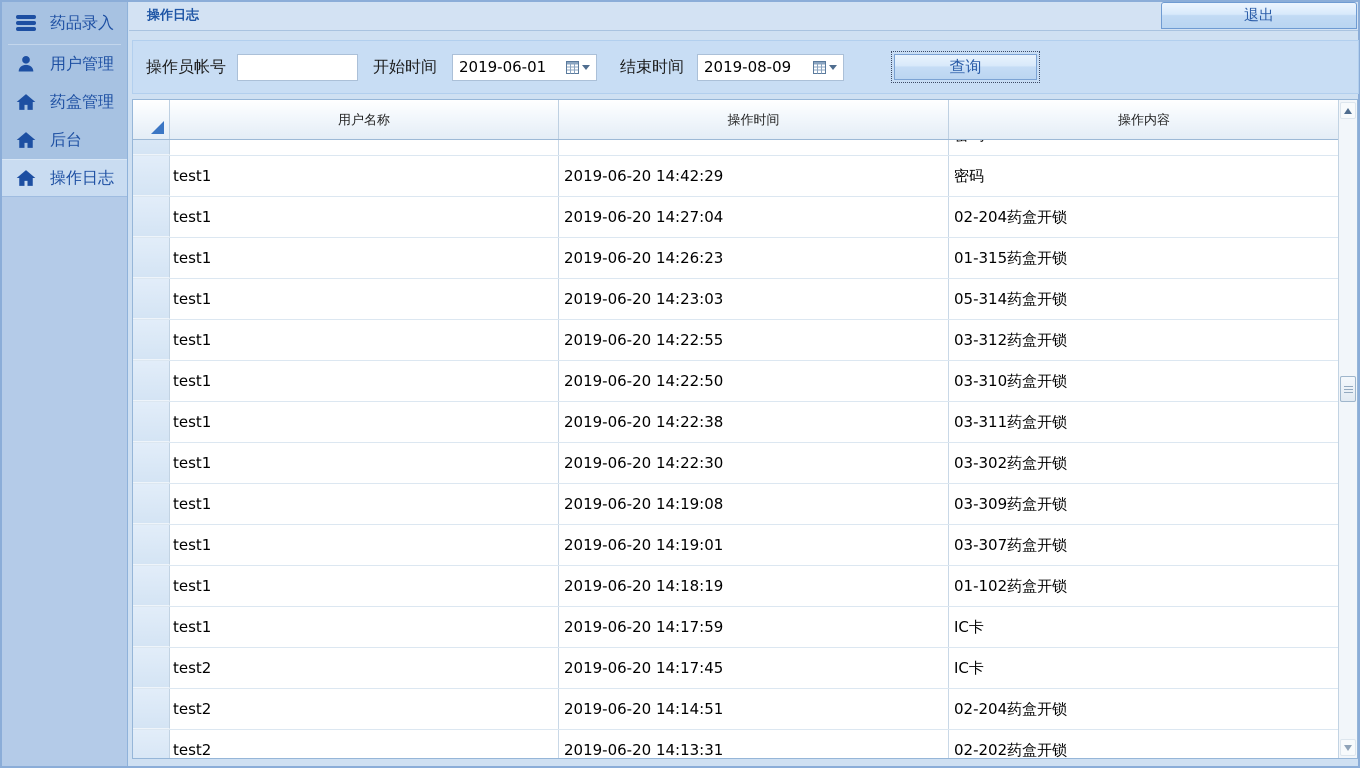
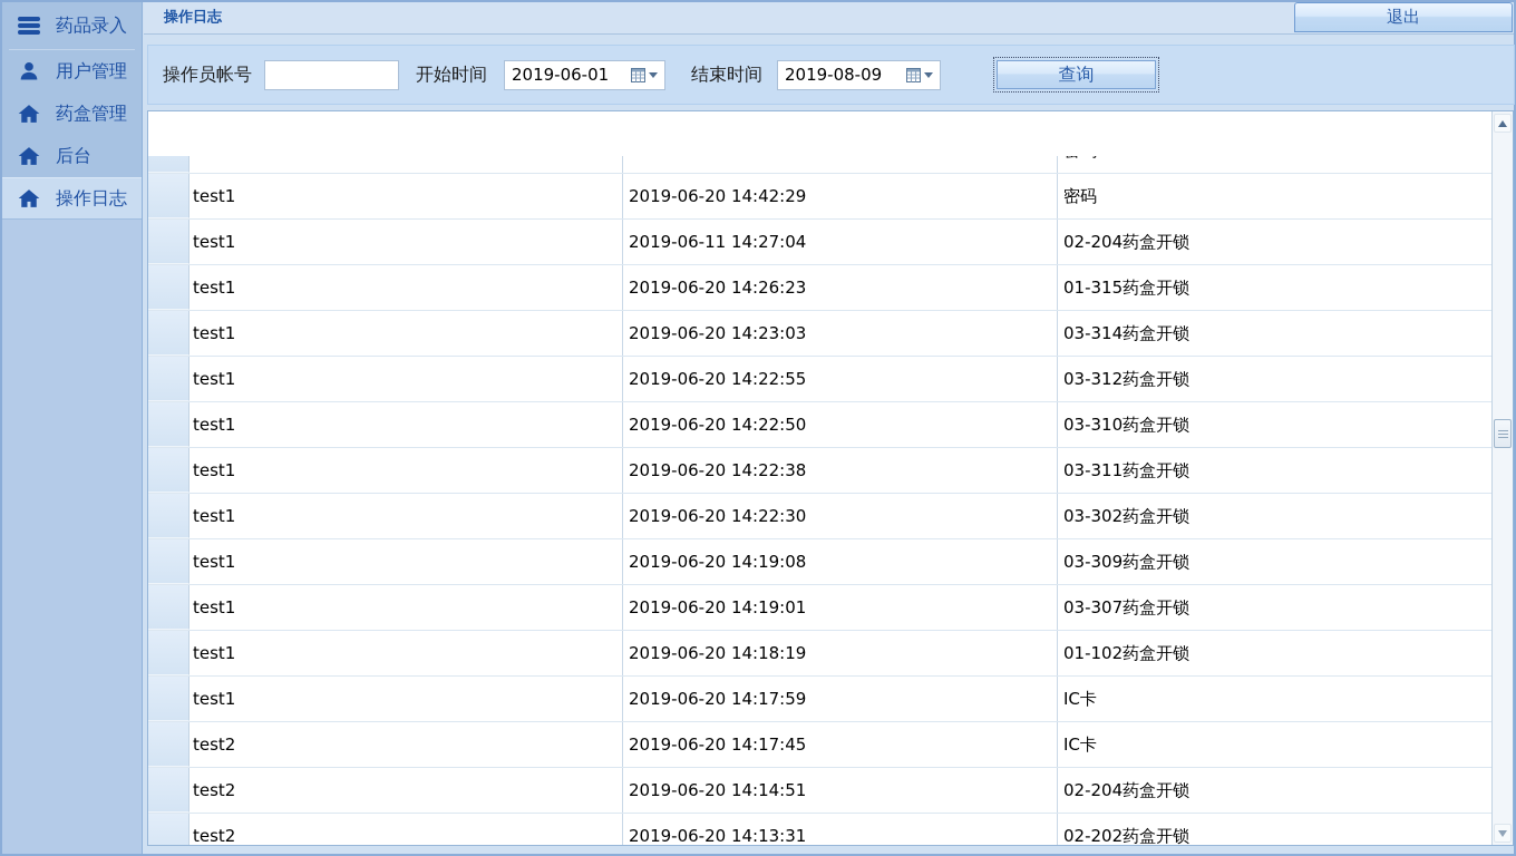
  药品录入
  用户管理
  药盒管理
  后台
  操作日志
  操作日志
  退出
  操作员帐号
  开始时间
  2019-06-01
  结束时间
  2019-08-09
  查询
- 用户名称
- 操作时间
- 操作内容
  test1
  2019-06-20 14:42:29
  密码
  test1
- 2019-06-20 14:27:04
+ 2019-06-11 14:27:04
  02-204药盒开锁
  test1
  2019-06-20 14:26:23
  01-315药盒开锁
  test1
  2019-06-20 14:23:03
- 05-314药盒开锁
+ 03-314药盒开锁
  test1
  2019-06-20 14:22:55
  03-312药盒开锁
  test1
  2019-06-20 14:22:50
  03-310药盒开锁
  test1
  2019-06-20 14:22:38
  03-311药盒开锁
  test1
  2019-06-20 14:22:30
  03-302药盒开锁
  test1
  2019-06-20 14:19:08
  03-309药盒开锁
  test1
  2019-06-20 14:19:01
  03-307药盒开锁
  test1
  2019-06-20 14:18:19
  01-102药盒开锁
  test1
  2019-06-20 14:17:59
  IC卡
  test2
  2019-06-20 14:17:45
  IC卡
  test2
  2019-06-20 14:14:51
  02-204药盒开锁
  test2
  2019-06-20 14:13:31
  02-202药盒开锁
